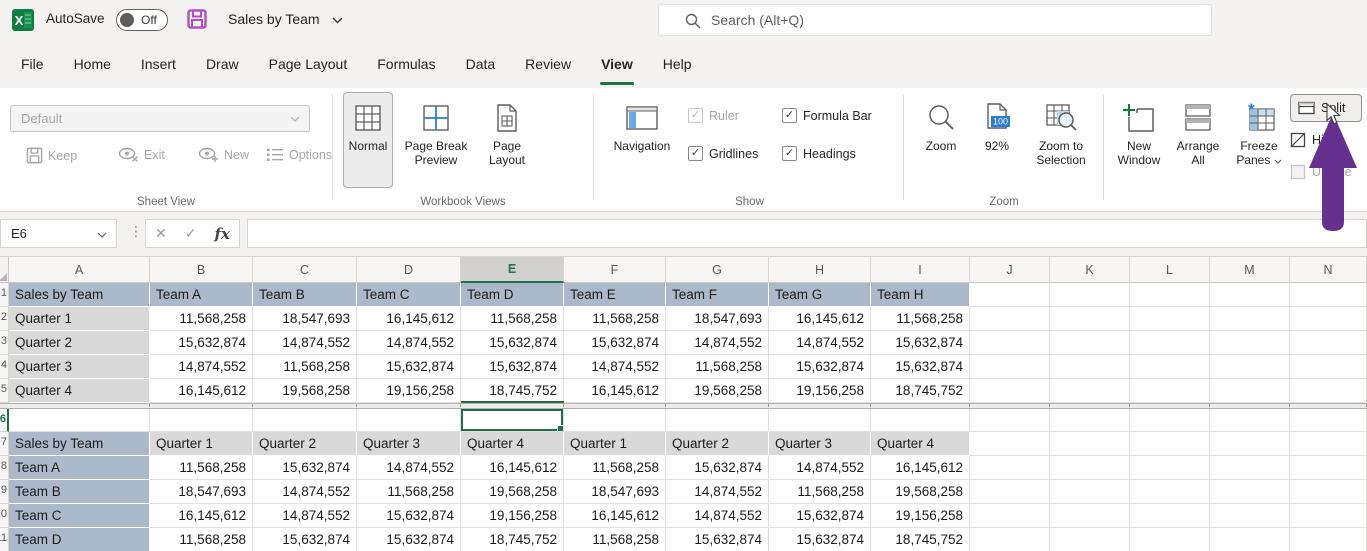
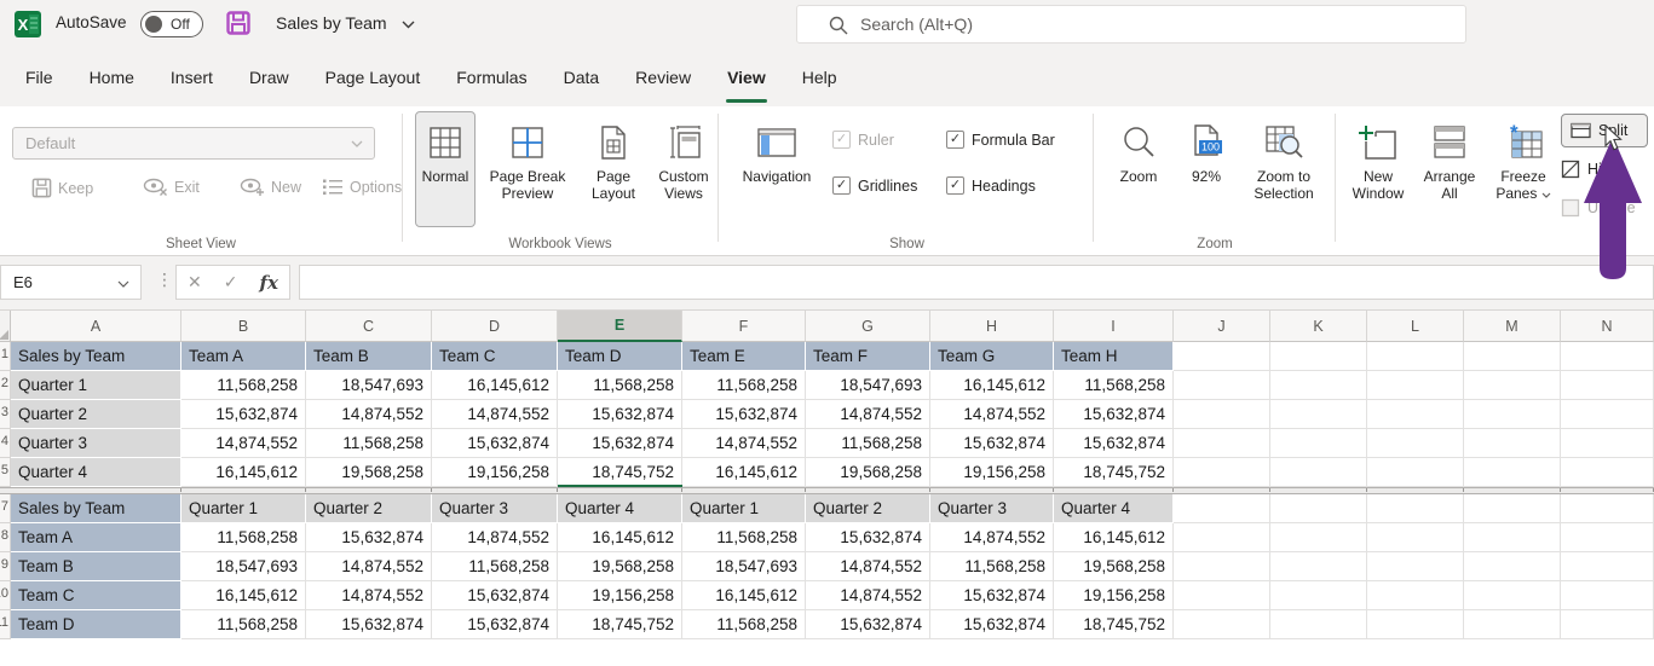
  X
  AutoSave
  Off
  Sales by Team
  Search (Alt+Q)
  File
  Home
  Insert
  Draw
  Page Layout
  Formulas
  Data
  Review
  View
  Help
  Default
  Keep
  Exit
  New
  Options
  Sheet View
  Normal
  Page Break Preview
  Page Layout
+ Custom Views
  Workbook Views
  Navigation
  ✓
  Ruler
  ✓
  Gridlines
  ✓
  Formula Bar
  ✓
  Headings
  Show
  Zoom
  100
  92%
  Zoom to Selection
  Zoom
  New Window
  Arrange All
  *
  Freeze Panes
  Split
  E6
  ⋮
  ✕
  ✓
  fx
  A
  B
  C
  D
  E
  F
  G
  H
  I
  J
  K
  L
  M
  N
  1
  Sales by Team
  Team A
  Team B
  Team C
  Team D
  Team E
  Team F
  Team G
  Team H
  2
  Quarter 1
  11,568,258
  18,547,693
  16,145,612
  11,568,258
  11,568,258
  18,547,693
  16,145,612
  11,568,258
  3
  Quarter 2
  15,632,874
  14,874,552
  14,874,552
  15,632,874
  15,632,874
  14,874,552
  14,874,552
  15,632,874
  4
  Quarter 3
  14,874,552
  11,568,258
  15,632,874
  15,632,874
  14,874,552
  11,568,258
  15,632,874
  15,632,874
  5
  Quarter 4
  16,145,612
  19,568,258
  19,156,258
  18,745,752
  16,145,612
  19,568,258
  19,156,258
  18,745,752
- 6
  7
  Sales by Team
  Quarter 1
  Quarter 2
  Quarter 3
  Quarter 4
  Quarter 1
  Quarter 2
  Quarter 3
  Quarter 4
  8
  Team A
  11,568,258
  15,632,874
  14,874,552
  16,145,612
  11,568,258
  15,632,874
  14,874,552
  16,145,612
  9
  Team B
  18,547,693
  14,874,552
  11,568,258
  19,568,258
  18,547,693
  14,874,552
  11,568,258
  19,568,258
  Team C
  16,145,612
  14,874,552
  15,632,874
  19,156,258
  16,145,612
  14,874,552
  15,632,874
  19,156,258
  Team D
  11,568,258
  15,632,874
  15,632,874
  18,745,752
  11,568,258
  15,632,874
  15,632,874
  18,745,752
